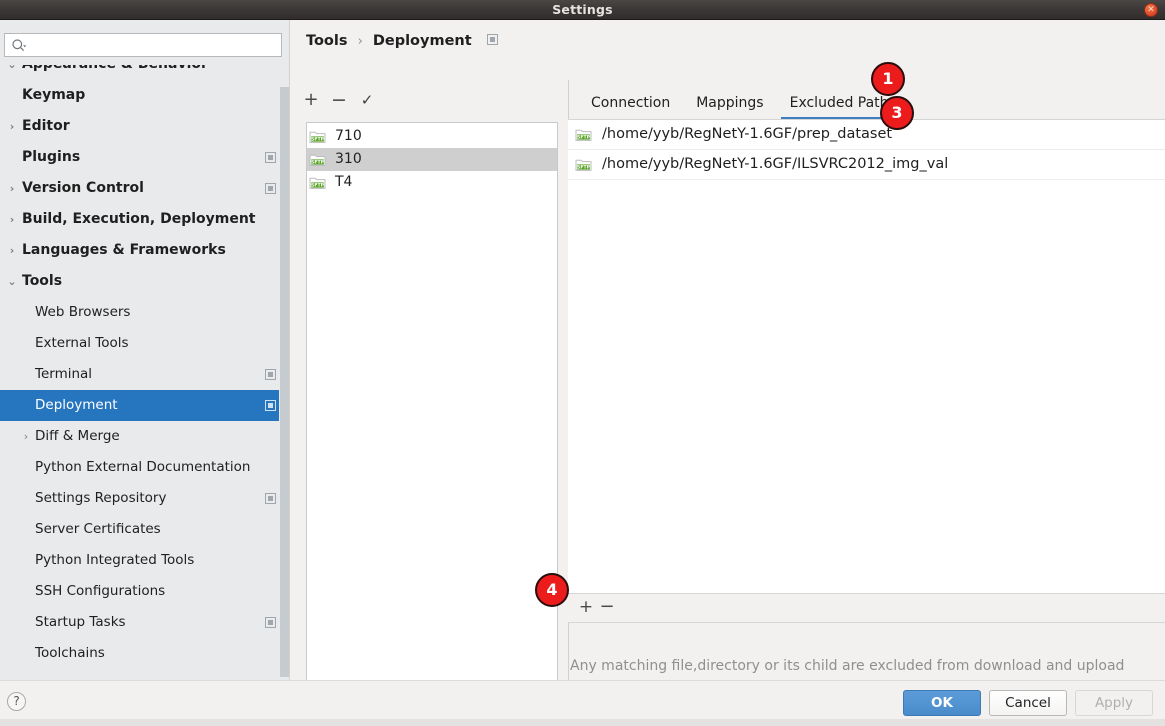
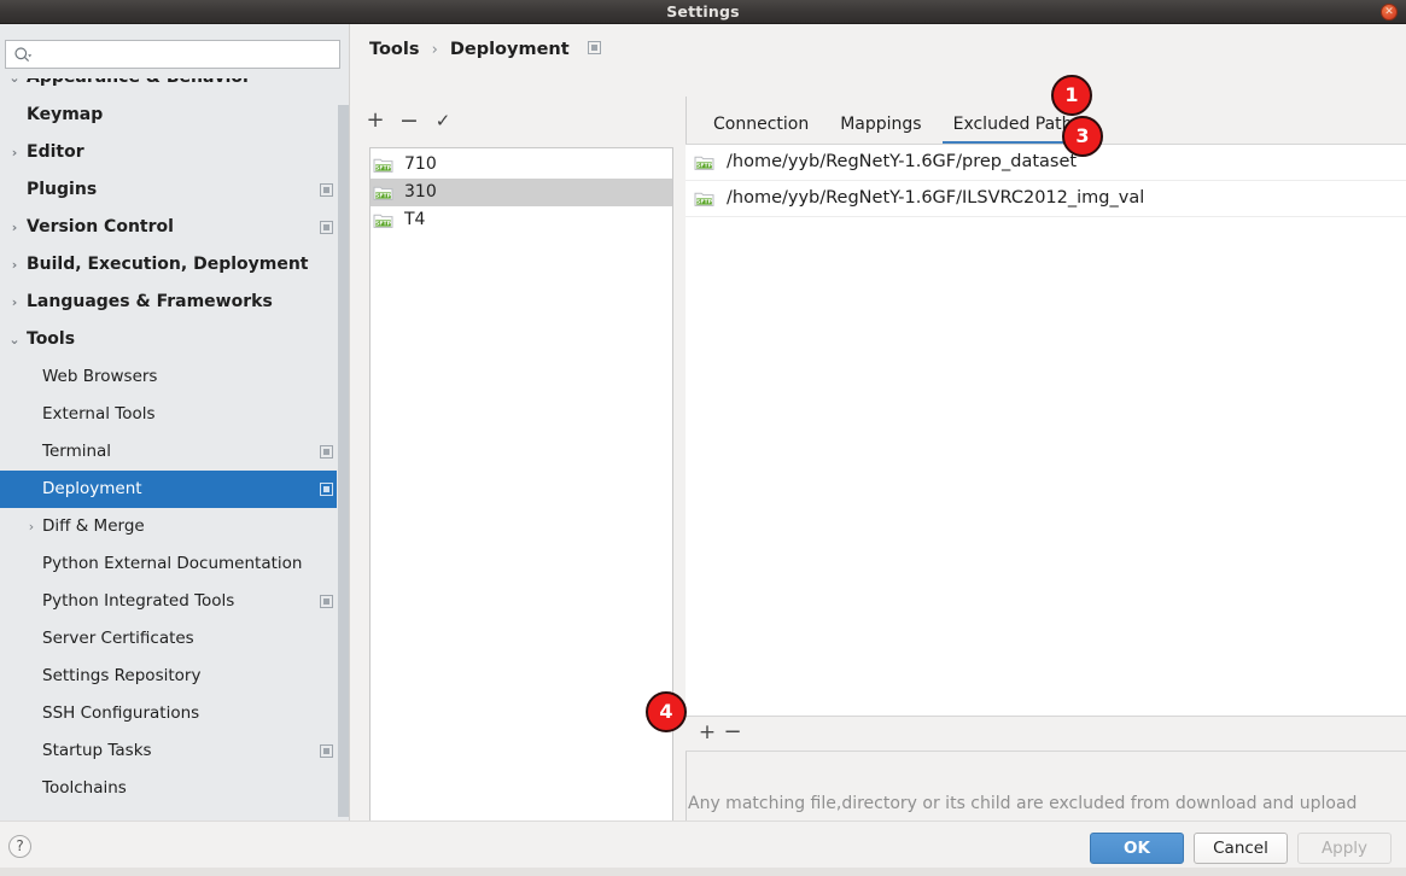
  Settings
  ✕
  ⌄
  Keymap
  ›
  Editor
  Plugins
  ›
  Version Control
  ›
  Build, Execution, Deployment
  ›
  Languages & Frameworks
  ⌄
  Tools
  Web Browsers
  External Tools
  Terminal
  Deployment
  ›
  Diff & Merge
  Python External Documentation
- Settings Repository
+ Python Integrated Tools
  Server Certificates
- Python Integrated Tools
+ Settings Repository
  SSH Configurations
  Startup Tasks
  Toolchains
  Tools › Deployment
  +
  −
  ✓
  710
  310
  T4
  Connection
  Mappings
  Excluded Pat
  /home/yyb/RegNetY-1.6GF/prep_dataset
  /home/yyb/RegNetY-1.6GF/ILSVRC2012_img_val
  +
  −
  Any matching file,directory or its child are excluded from download and upload
  ?
  OK
  Cancel
  Apply
  1
  4
  3
